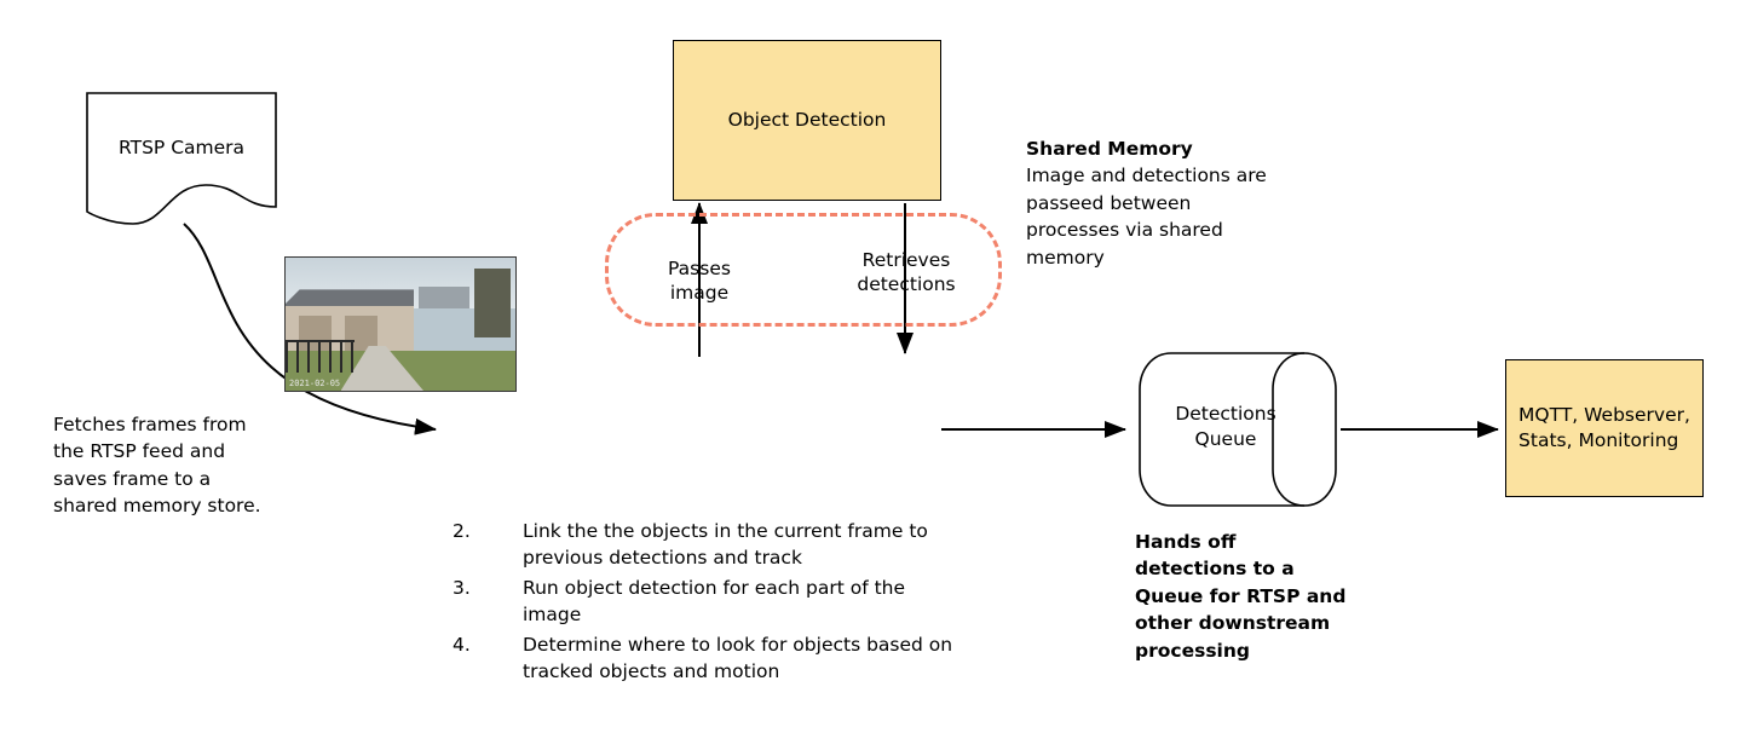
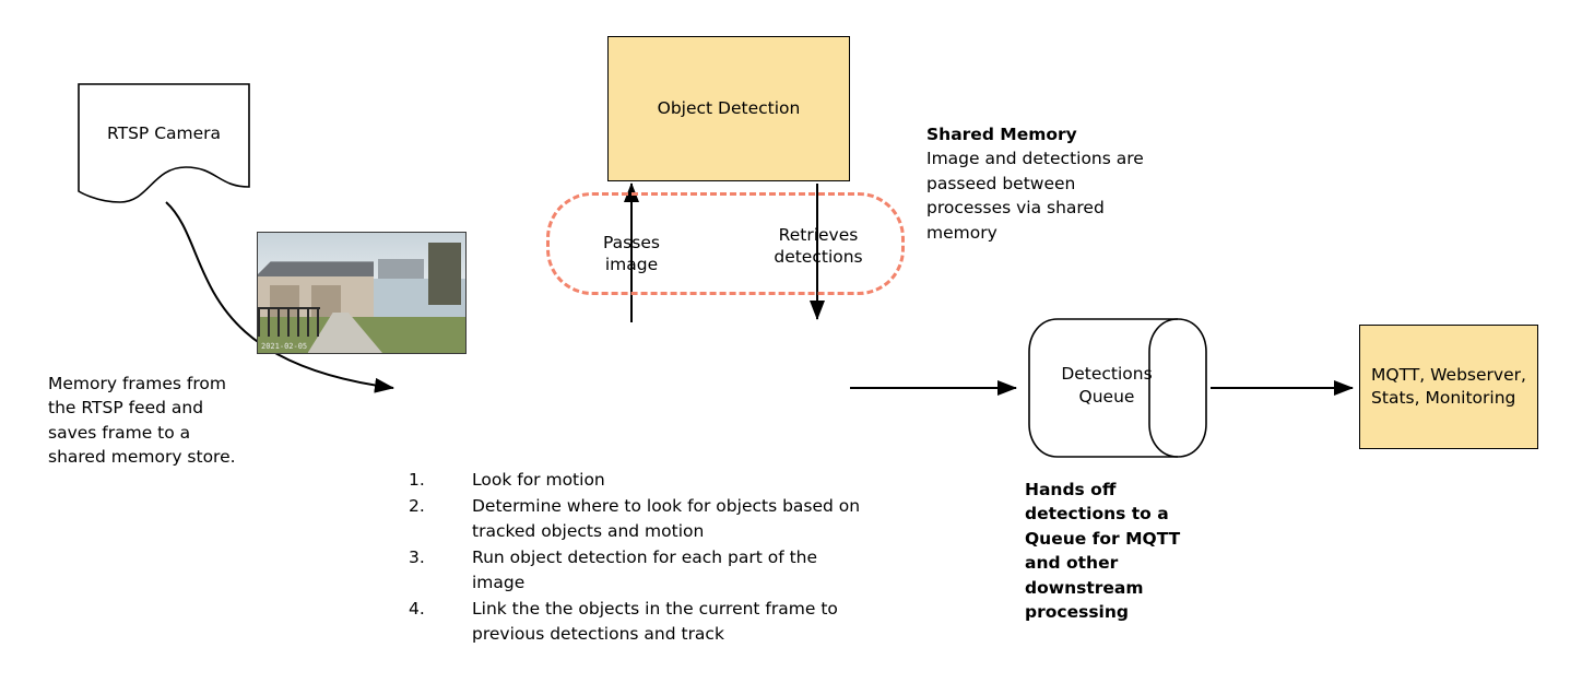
  RTSP Camera
- Fetches frames from the RTSP feed and saves frame to a shared memory store.
+ Memory frames from the RTSP feed and saves frame to a shared memory store.
  2021-02-05
  Object Detection
  Passes
  image
  Retrieves
  detections
  Shared Memory
  Image and detections are passeed between processes via shared memory
+ 1.
+ Look for motion
  2.
- Link the the objects in the current frame to previous detections and track
+ Determine where to look for objects based on tracked objects and motion
  3.
  Run object detection for each part of the image
  4.
- Determine where to look for objects based on tracked objects and motion
+ Link the the objects in the current frame to previous detections and track
  Detections
  Queue
- Hands off detections to a Queue for RTSP and other downstream processing
+ Hands off detections to a Queue for MQTT and other downstream processing
  MQTT, Webserver,
  Stats, Monitoring
